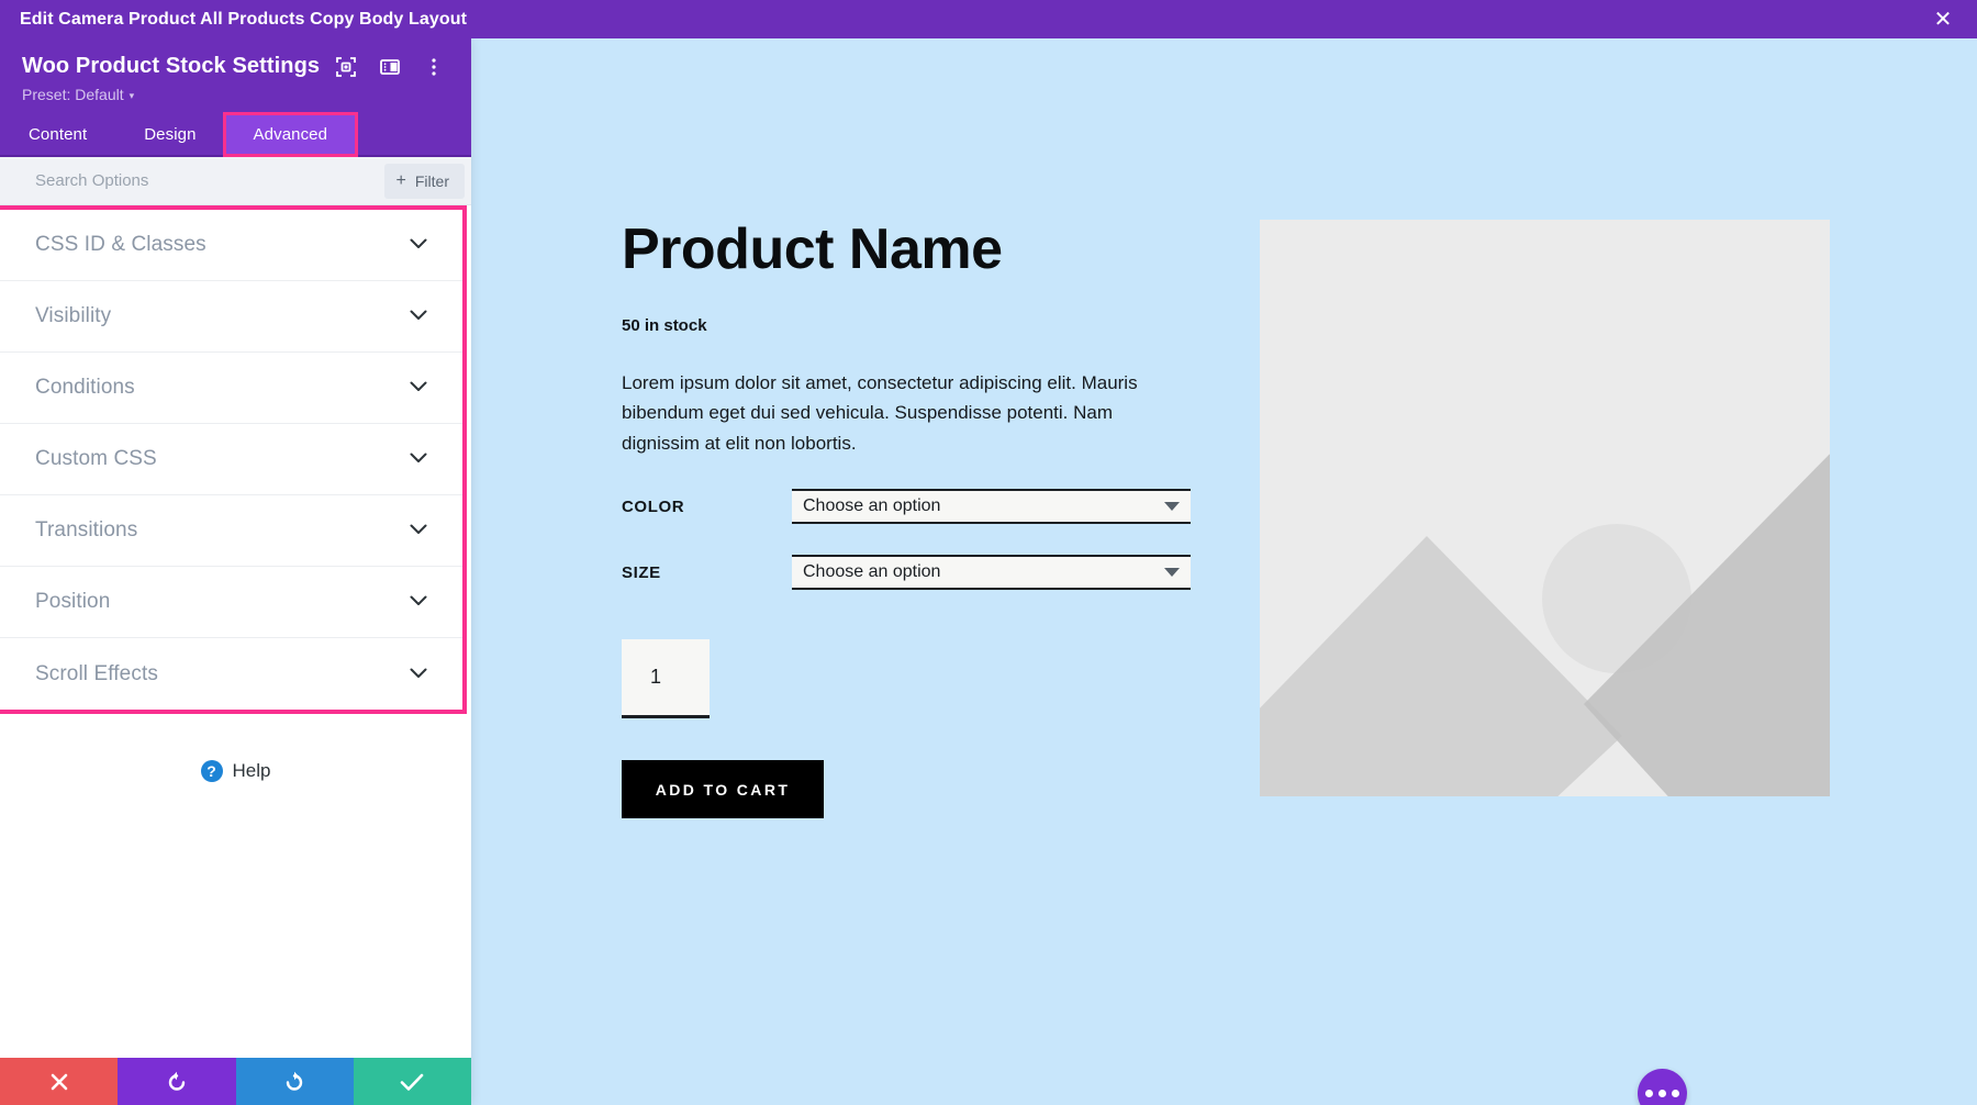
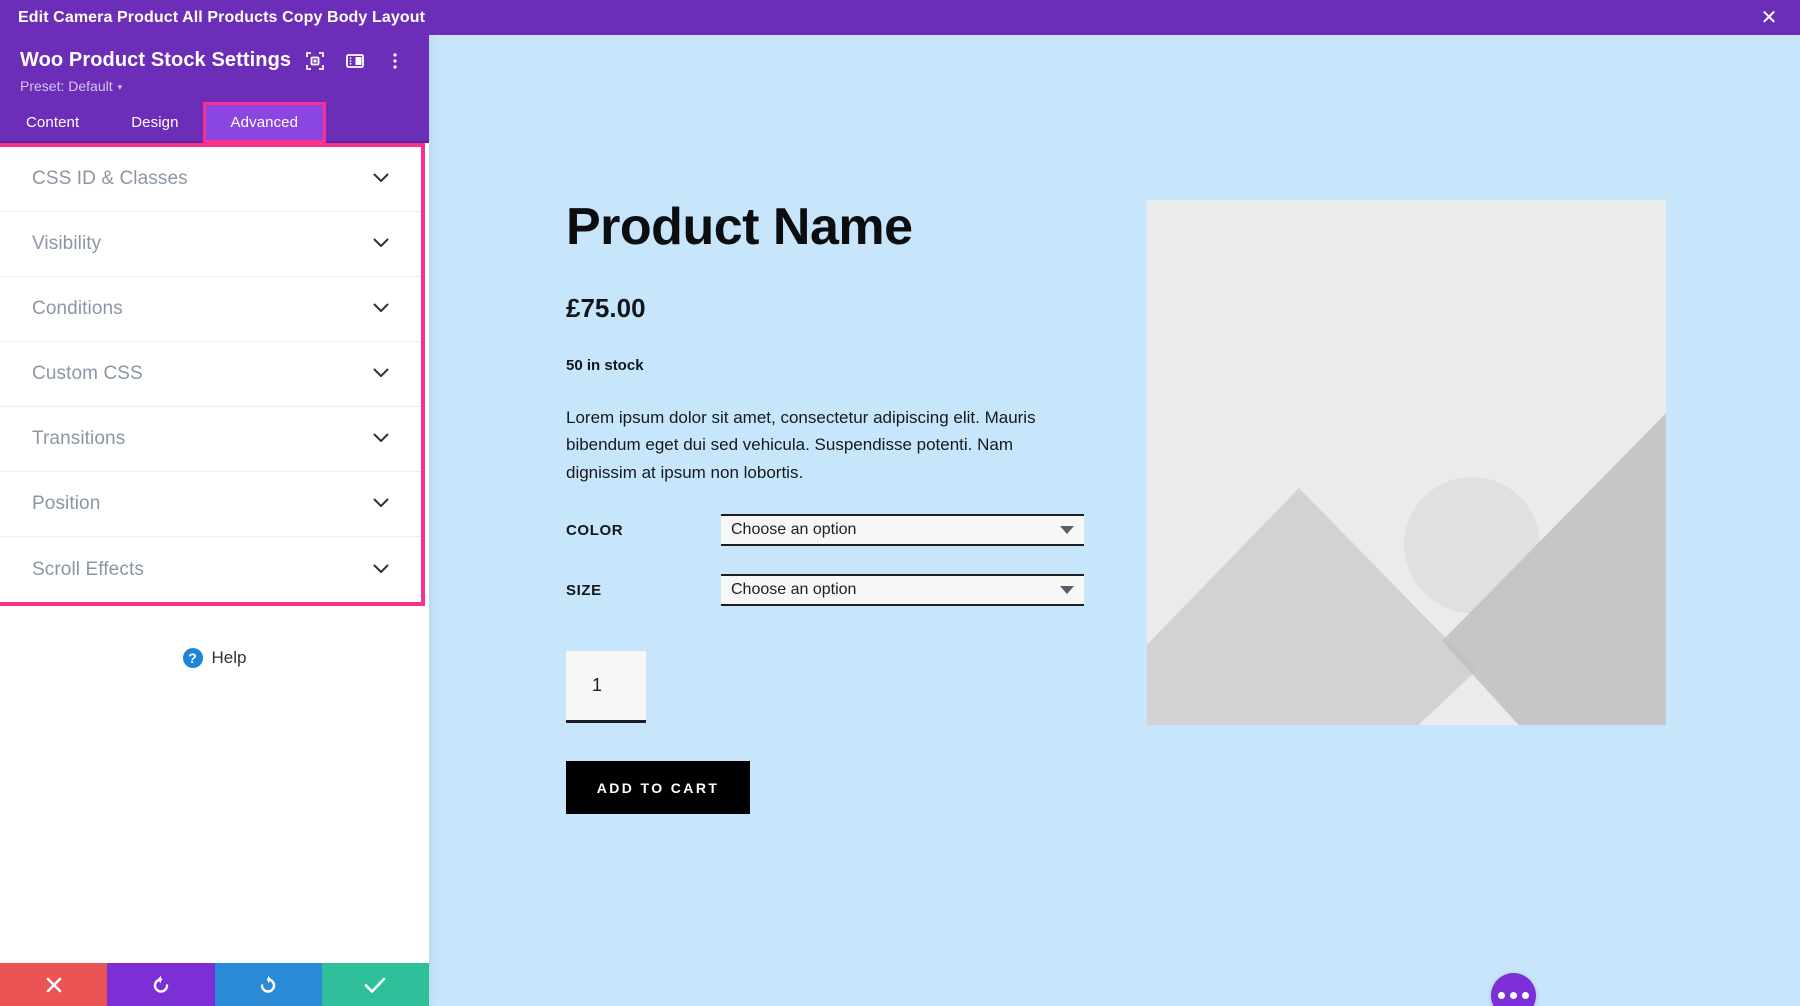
  Edit Camera Product All Products Copy Body Layout
  ✕
  Woo Product Stock Settings
  Preset: Default
  ▾
  Content
  Design
  Advanced
- Search Options
- +
- Filter
  CSS ID & Classes
  Visibility
  Conditions
  Custom CSS
  Transitions
  Position
  Scroll Effects
  ?
  Help
  Product Name
+ £75.00
  50 in stock
- Lorem ipsum dolor sit amet, consectetur adipiscing elit. Mauris bibendum eget dui sed vehicula. Suspendisse potenti. Nam dignissim at elit non lobortis.
+ Lorem ipsum dolor sit amet, consectetur adipiscing elit. Mauris bibendum eget dui sed vehicula. Suspendisse potenti. Nam dignissim at ipsum non lobortis.
  COLOR
  Choose an option
  SIZE
  Choose an option
  1
  ADD TO CART
